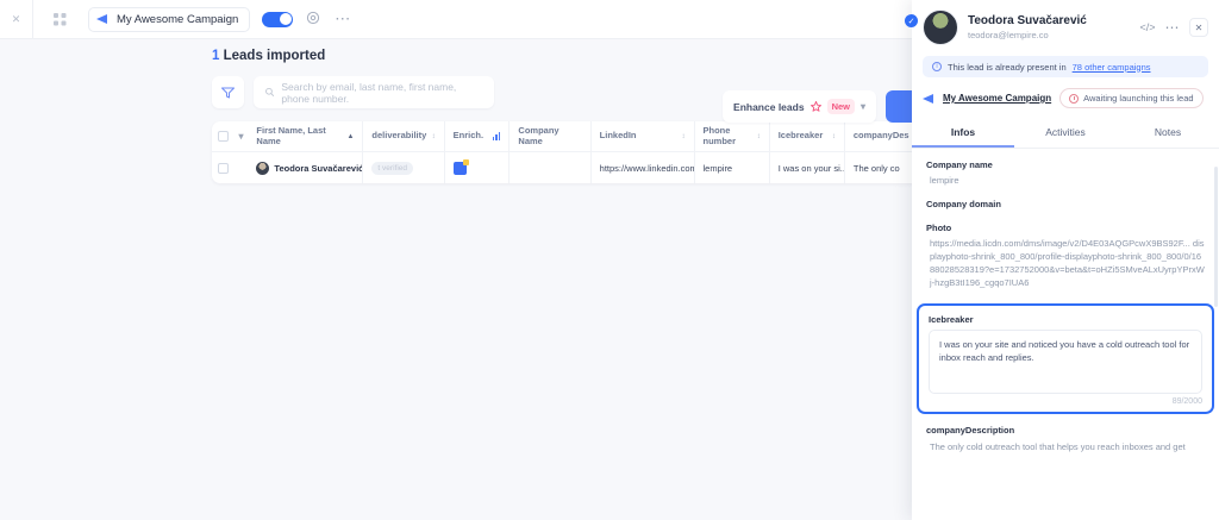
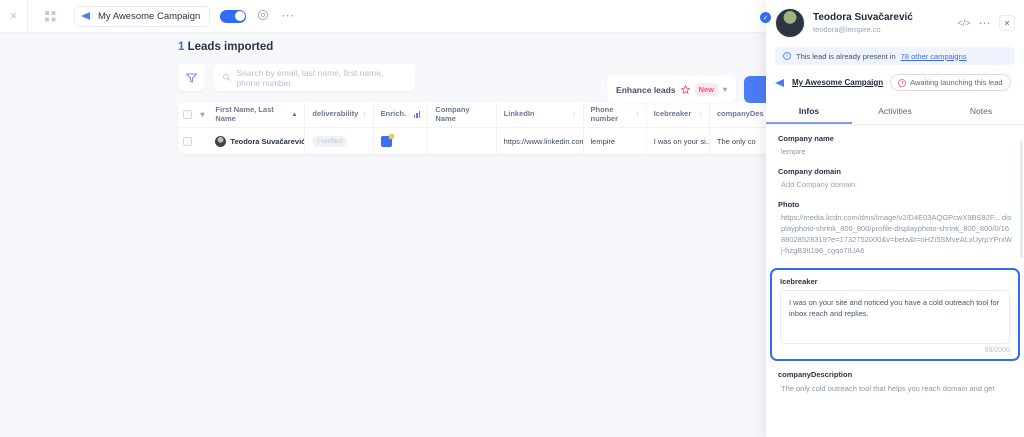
  ✕
  My Awesome Campaign
  ⋯
  1 Leads imported
  Search by email, last name, first name, phone number.
  Enhance leads
  New
  ▾
  ▾
  First Name, Last Name
  deliverability
  Enrich.
  Company Name
  LinkedIn
  Phone number
  Icebreaker
  companyDes
  Teodora Suvačarević
  https://www.linkedin.com
  lempire
  I was on your si..
  The only co
  Teodora Suvačarević
  teodora@lempire.co
  </>
  ⋯
  ✕
  This lead is already present in
  78 other campaigns
  My Awesome Campaign
  Awaiting launching this lead
  Infos
  Activities
  Notes
  Company name
  lempire
  Company domain
+ Add Company domain
  Photo
  https://media.licdn.com/dms/image/v2/D4E03AQGPcwX9BS92F... displayphoto-shrink_800_800/profile-displayphoto-shrink_800_800/0/1688028528319?e=1732752000&v=beta&t=oHZi5SMveALxUyrpYPrxWj-hzgB3tI196_cgqo7IUA6
  Icebreaker
  I was on your site and noticed you have a cold outreach tool for inbox reach and replies.
  companyDescription
- The only cold outreach tool that helps you reach inboxes and get
+ The only cold outreach tool that helps you reach domain and get
